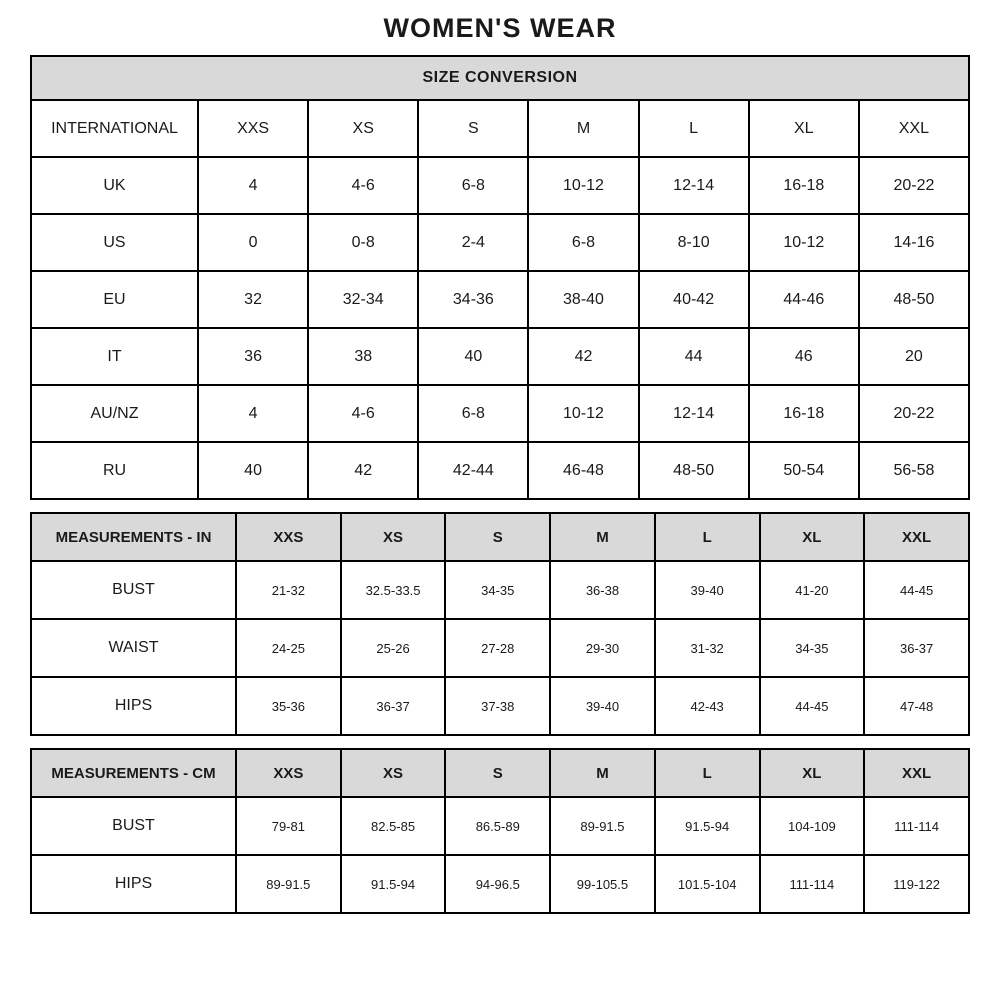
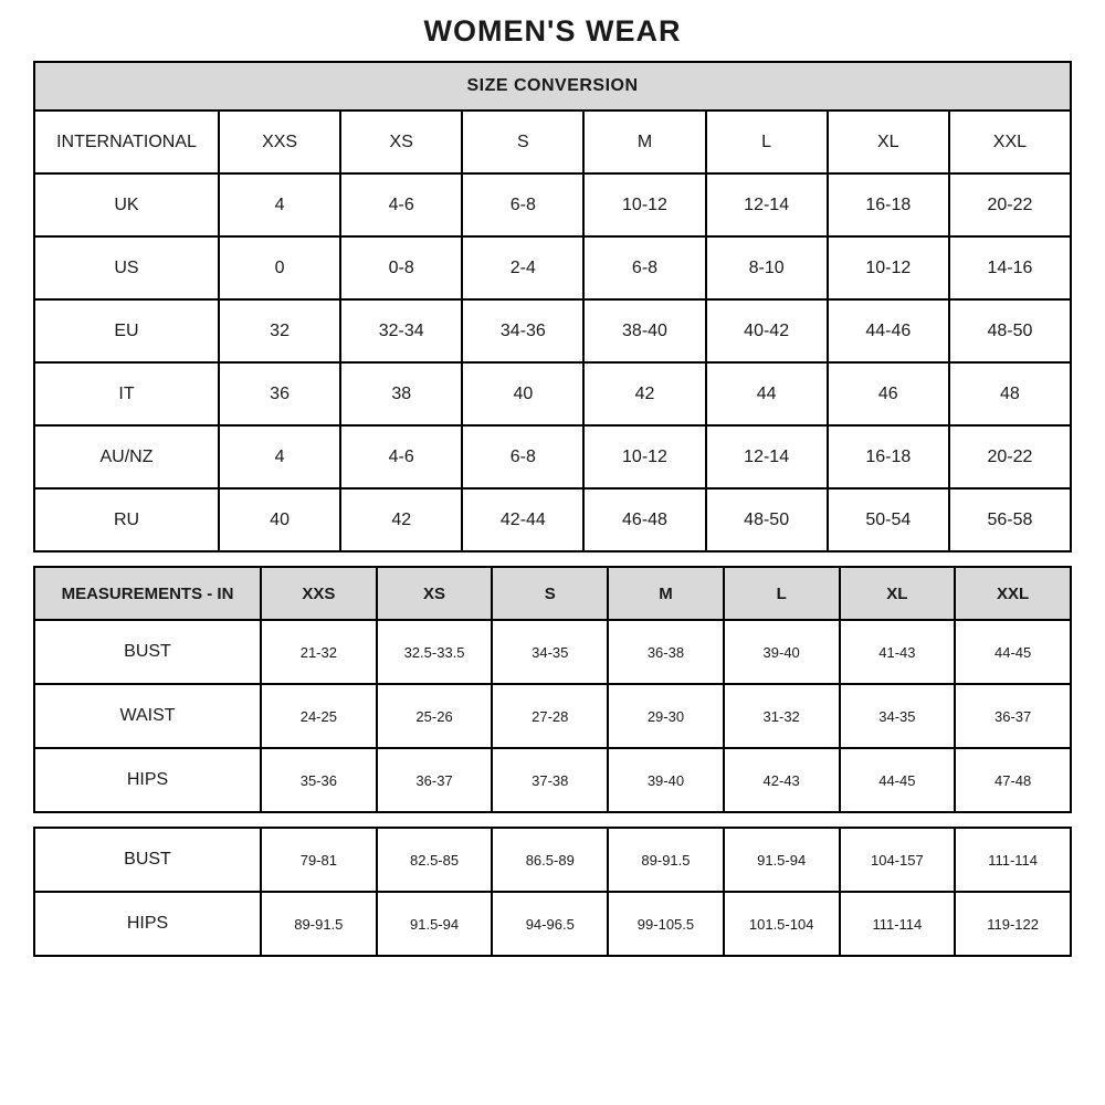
  WOMEN'S WEAR
  SIZE CONVERSION
  INTERNATIONAL	XXS	XS	S	M	L	XL	XXL
  UK	4	4-6	6-8	10-12	12-14	16-18	20-22
  US	0	0-8	2-4	6-8	8-10	10-12	14-16
  EU	32	32-34	34-36	38-40	40-42	44-46	48-50
- IT	36	38	40	42	44	46	20
+ IT	36	38	40	42	44	46	48
  AU/NZ	4	4-6	6-8	10-12	12-14	16-18	20-22
  RU	40	42	42-44	46-48	48-50	50-54	56-58
  MEASUREMENTS - IN	XXS	XS	S	M	L	XL	XXL
- BUST	21-32	32.5-33.5	34-35	36-38	39-40	41-20	44-45
+ BUST	21-32	32.5-33.5	34-35	36-38	39-40	41-43	44-45
  WAIST	24-25	25-26	27-28	29-30	31-32	34-35	36-37
  HIPS	35-36	36-37	37-38	39-40	42-43	44-45	47-48
- MEASUREMENTS - CM	XXS	XS	S	M	L	XL	XXL
- BUST	79-81	82.5-85	86.5-89	89-91.5	91.5-94	104-109	111-114
+ BUST	79-81	82.5-85	86.5-89	89-91.5	91.5-94	104-157	111-114
  HIPS	89-91.5	91.5-94	94-96.5	99-105.5	101.5-104	111-114	119-122
